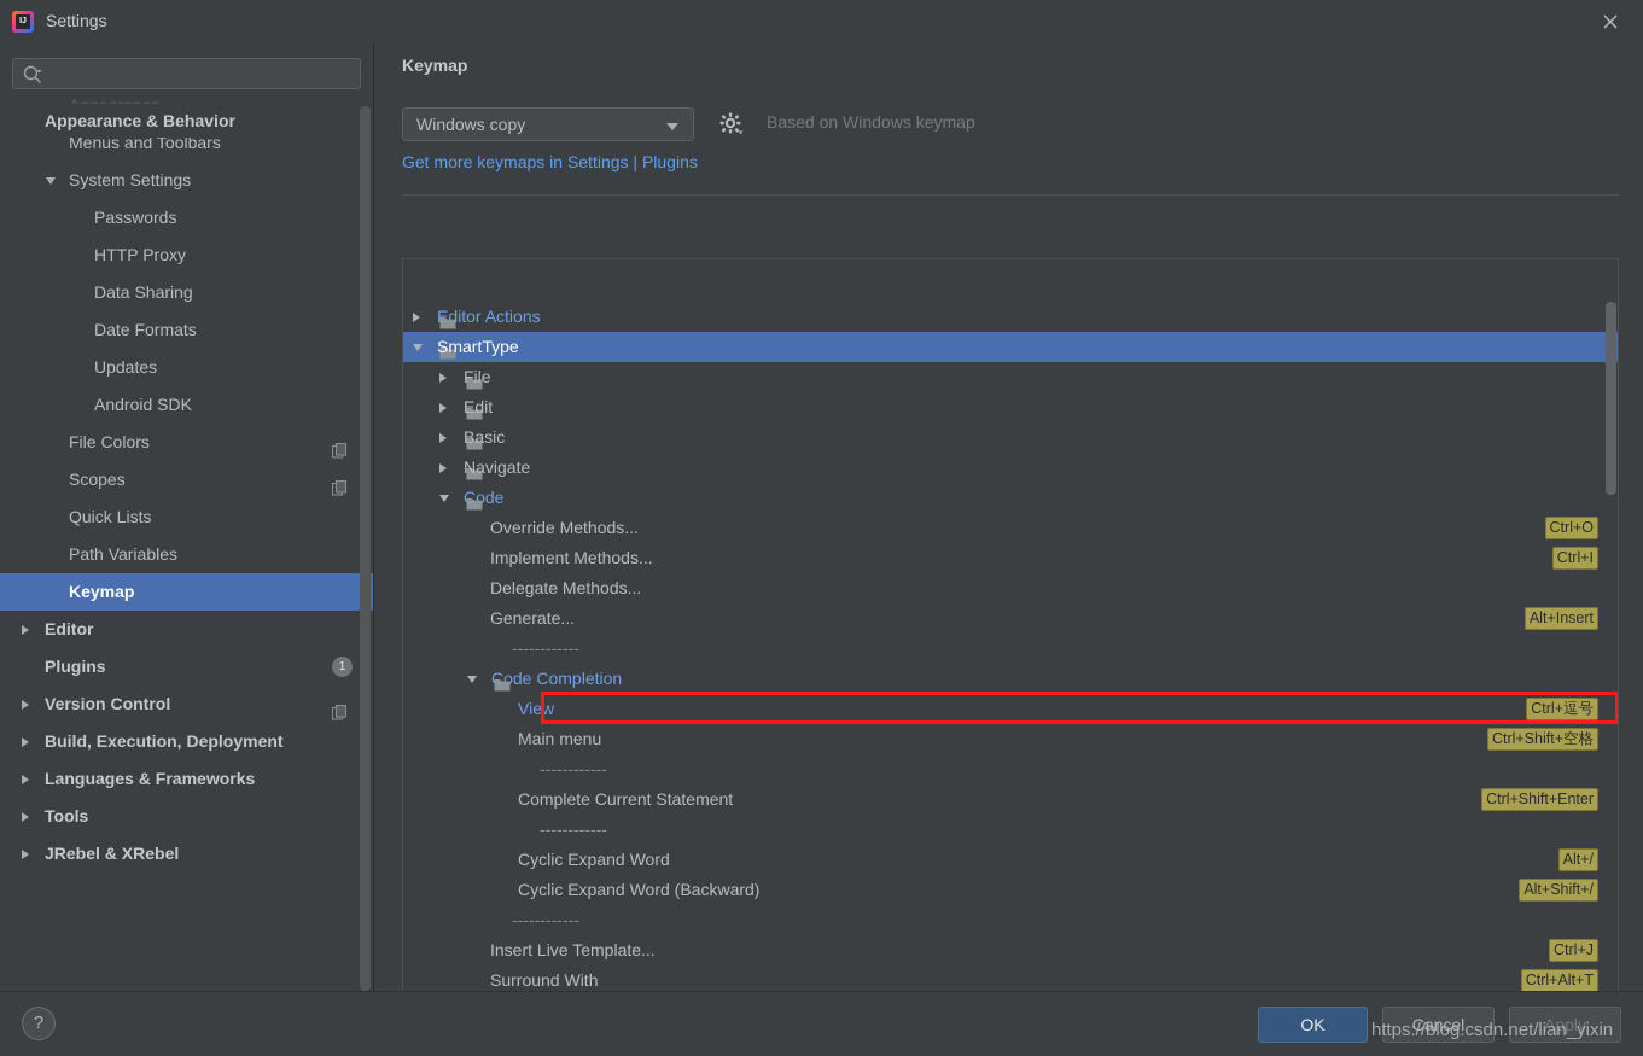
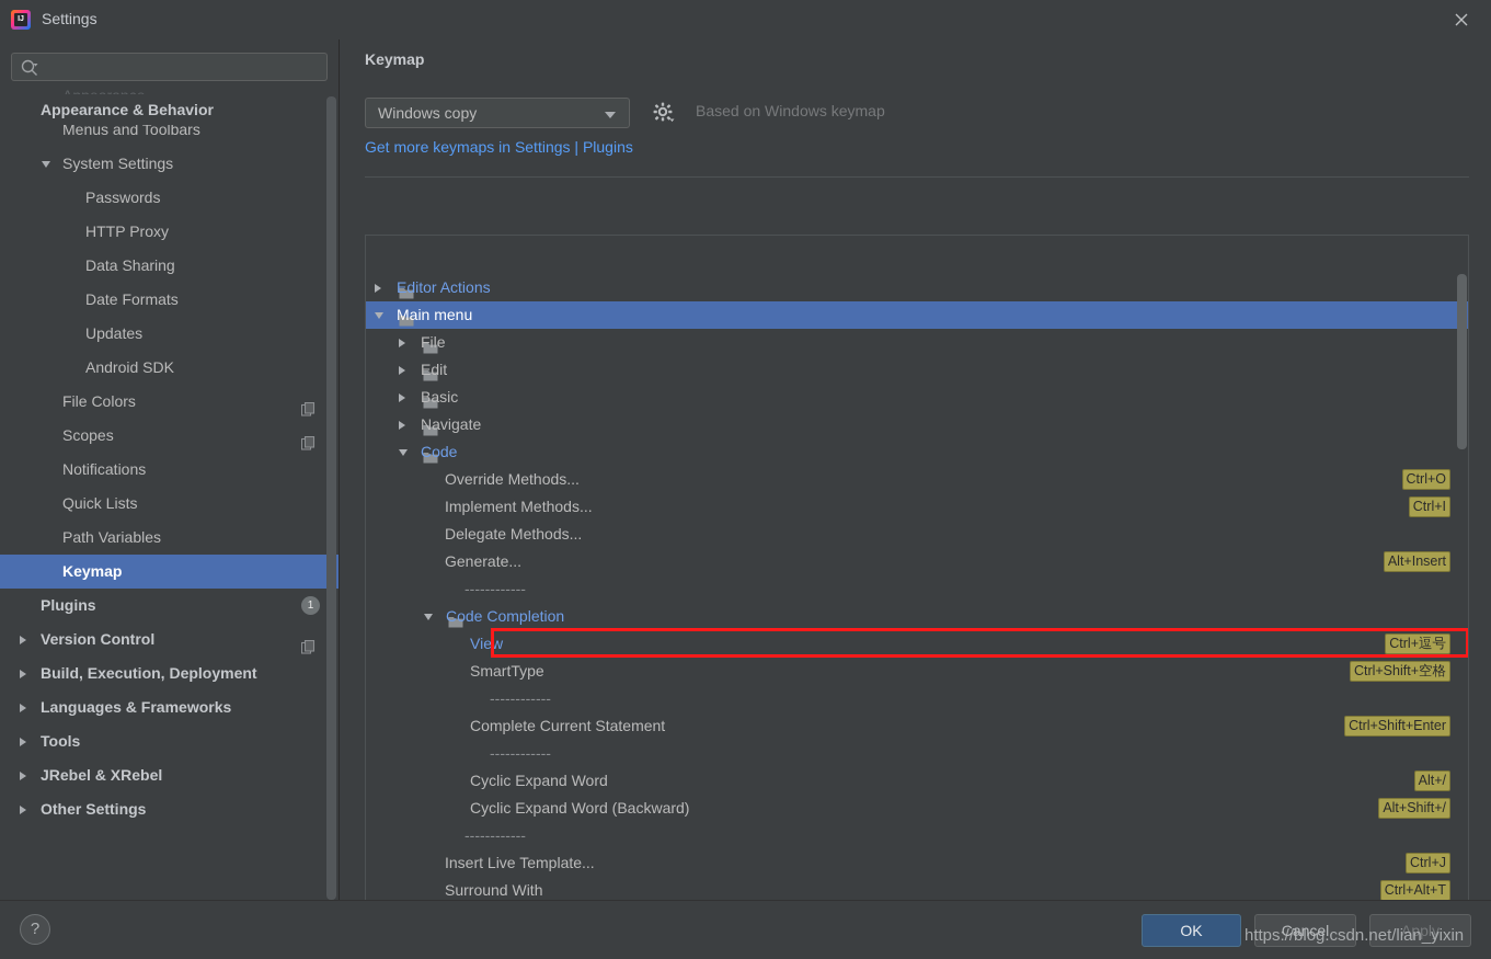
  Settings
  Menus and Toolbars
  System Settings
  Passwords
  HTTP Proxy
  Data Sharing
  Date Formats
  Updates
  Android SDK
  File Colors
  Scopes
+ Notifications
  Quick Lists
  Path Variables
  Keymap
- Editor
  Plugins
  1
  Version Control
  Build, Execution, Deployment
  Languages & Frameworks
  Tools
  JRebel & XRebel
+ Other Settings
  Appearance & Behavior
  Keymap
  Windows copy
  Based on Windows keymap
  Get more keymaps in Settings | Plugins
  Editor Actions
- SmartType
+ Main menu
  File
  Edit
  Basic
  Navigate
  Code
  Override Methods...
  Ctrl+O
  Implement Methods...
  Ctrl+I
  Delegate Methods...
  Generate...
  Alt+Insert
  ------------
  Code Completion
  View
  Ctrl+逗号
- Main menu
+ SmartType
  Ctrl+Shift+空格
  ------------
  Complete Current Statement
  Ctrl+Shift+Enter
  ------------
  Cyclic Expand Word
  Alt+/
  Cyclic Expand Word (Backward)
  Alt+Shift+/
  ------------
  Insert Live Template...
  Ctrl+J
  Surround With
  Ctrl+Alt+T
  ?
  OK
  Cancel
  Apply
  https://blog.csdn.net/lian_yixin
